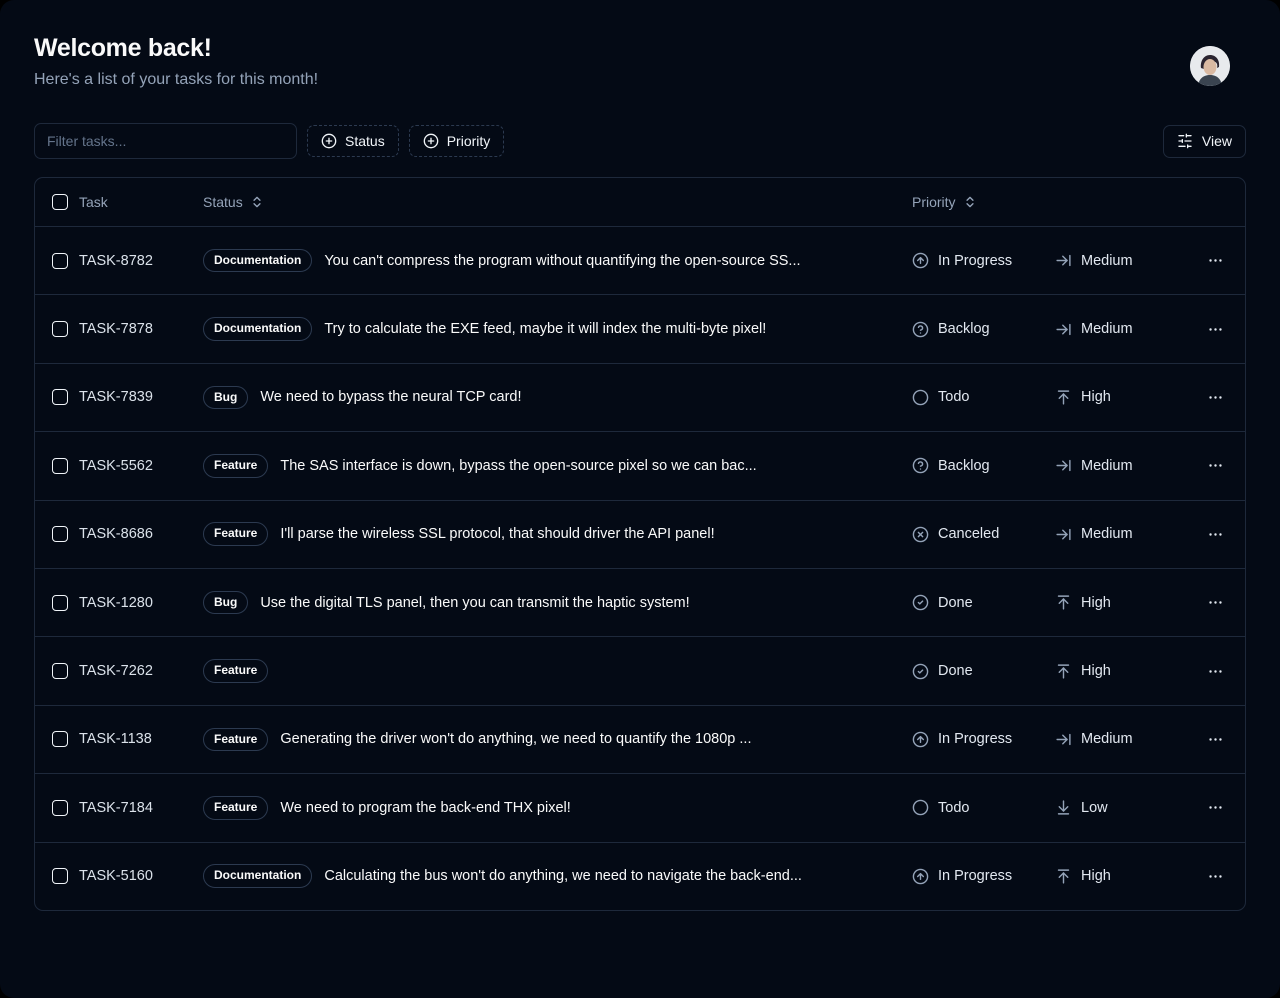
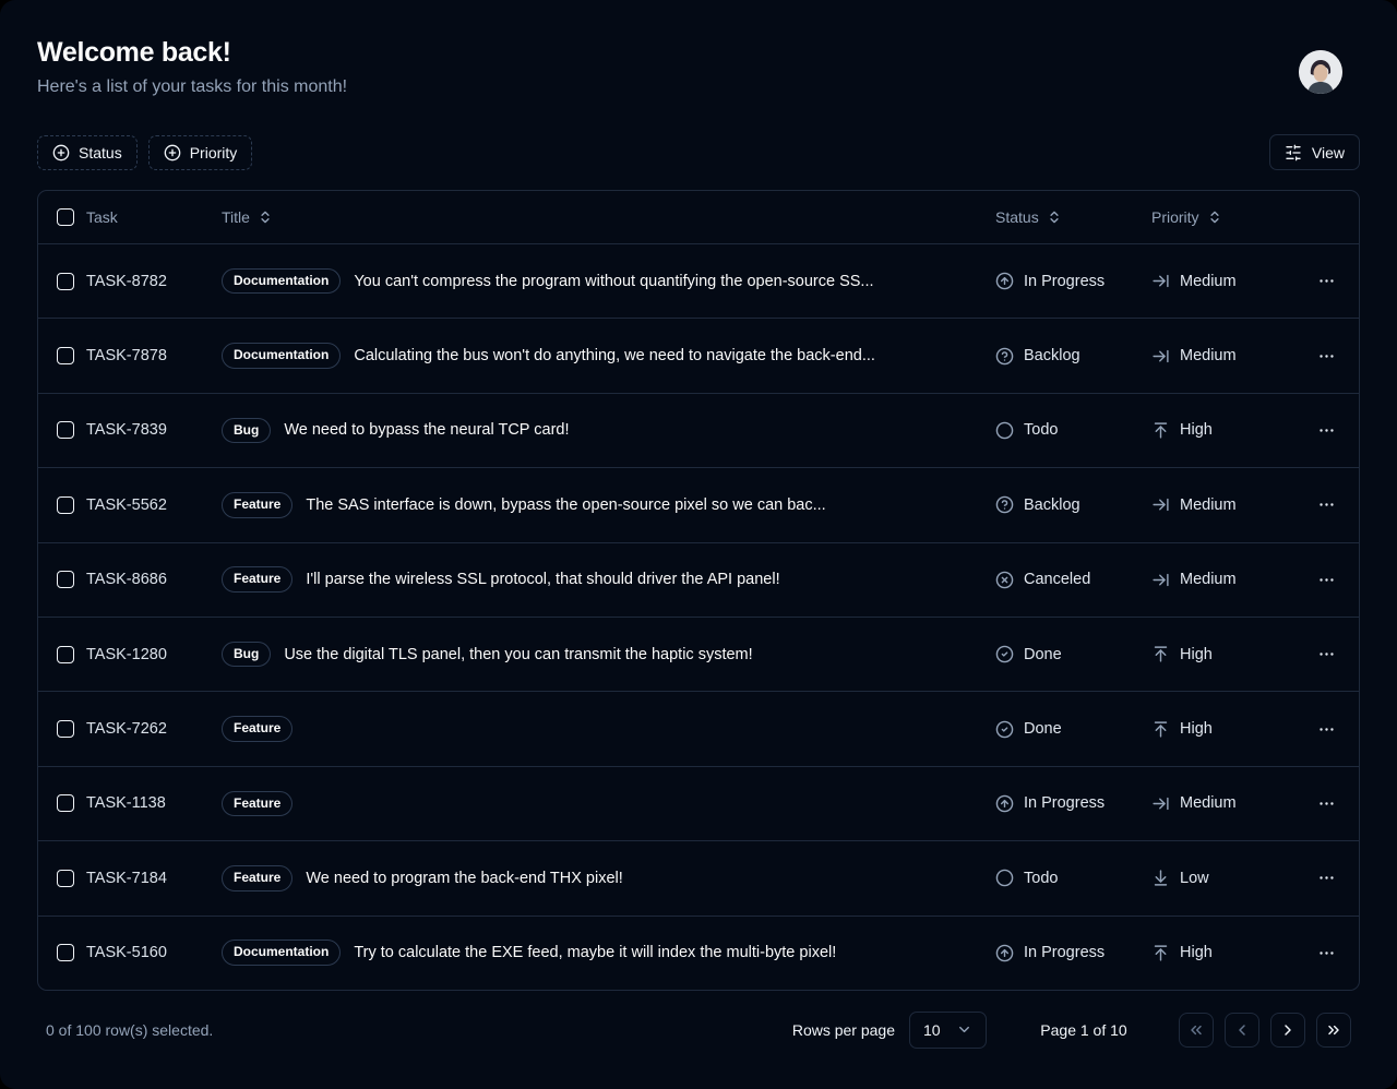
  Welcome back!
  Here's a list of your tasks for this month!
- Filter tasks...
  Status
  Priority
  View
  Task
+ Title
  Status
  Priority
  TASK-8782
  Documentation
  You can't compress the program without quantifying the open-source SS...
  In Progress
  Medium
  TASK-7878
  Documentation
- Try to calculate the EXE feed, maybe it will index the multi-byte pixel!
+ Calculating the bus won't do anything, we need to navigate the back-end...
  Backlog
  Medium
  TASK-7839
  Bug
  We need to bypass the neural TCP card!
  Todo
  High
  TASK-5562
  Feature
  The SAS interface is down, bypass the open-source pixel so we can bac...
  Backlog
  Medium
  TASK-8686
  Feature
  I'll parse the wireless SSL protocol, that should driver the API panel!
  Canceled
  Medium
  TASK-1280
  Bug
  Use the digital TLS panel, then you can transmit the haptic system!
  Done
  High
  TASK-7262
  Feature
  Done
  High
  TASK-1138
  Feature
- Generating the driver won't do anything, we need to quantify the 1080p ...
  In Progress
  Medium
  TASK-7184
  Feature
  We need to program the back-end THX pixel!
  Todo
  Low
  TASK-5160
  Documentation
- Calculating the bus won't do anything, we need to navigate the back-end...
+ Try to calculate the EXE feed, maybe it will index the multi-byte pixel!
  In Progress
  High
+ 0 of 100 row(s) selected.
+ Rows per page
+ 10
+ Page 1 of 10
